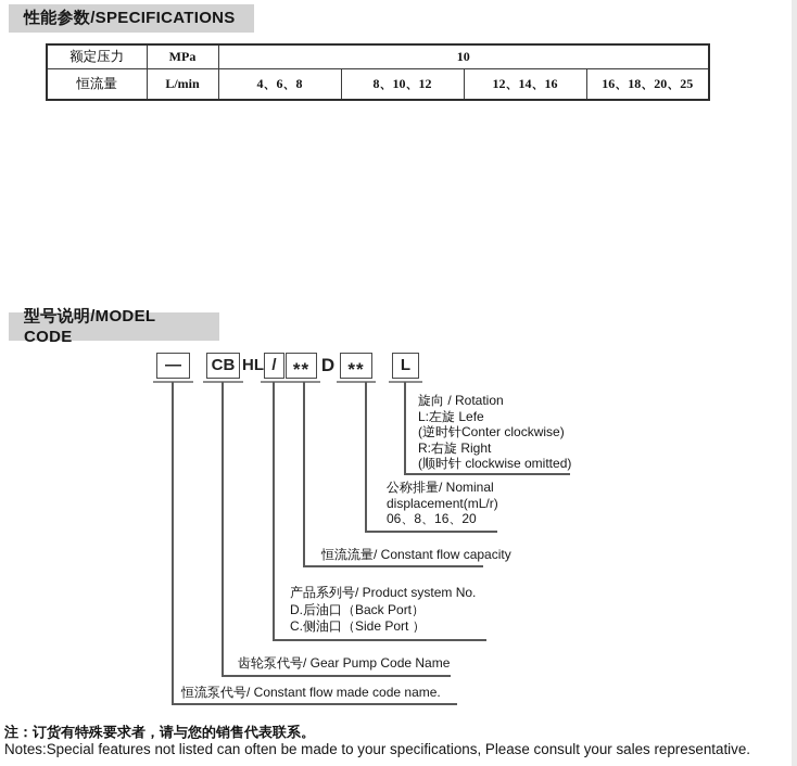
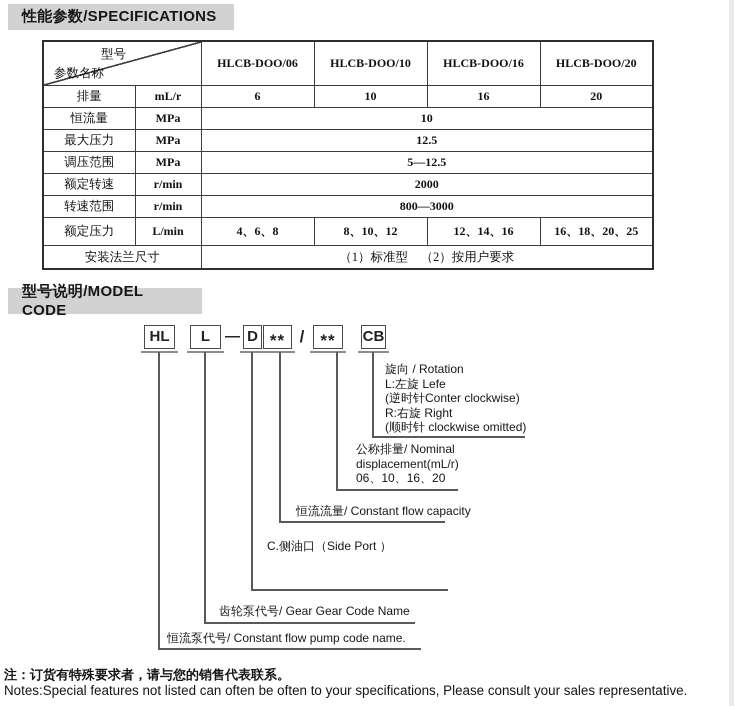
  性能参数/SPECIFICATIONS
+ 型号 参数名称	HLCB-DOO/06	HLCB-DOO/10	HLCB-DOO/16	HLCB-DOO/20
+ 排量	mL/r	6	10	16	20
- 额定压力	MPa	10
+ 恒流量	MPa	10
+ 最大压力	MPa	12.5
+ 调压范围	MPa	5—12.5
+ 额定转速	r/min	2000
+ 转速范围	r/min	800—3000
- 恒流量	L/min	4、6、8	8、10、12	12、14、16	16、18、20、25
+ 额定压力	L/min	4、6、8	8、10、12	12、14、16	16、18、20、25
+ 安装法兰尺寸	（1）标准型 （2）按用户要求
  型号说明/MODEL CODE
- —
+ HL
- CB
+ L
- HL
+ —
- /
+ D
  **
- D
+ /
  **
- L
+ CB
  旋向 / Rotation
  L:左旋 Lefe
  (逆时针Conter clockwise)
  R:右旋 Right
  (顺时针 clockwise omitted)
  公称排量/ Nominal
  displacement(mL/r)
- 06、8、16、20
+ 06、10、16、20
  恒流流量/ Constant flow capacity
- 产品系列号/ Product system No.
- D.后油口（Back Port）
  C.侧油口（Side Port ）
- 齿轮泵代号/ Gear Pump Code Name
+ 齿轮泵代号/ Gear Gear Code Name
- 恒流泵代号/ Constant flow made code name.
+ 恒流泵代号/ Constant flow pump code name.
  注：订货有特殊要求者，请与您的销售代表联系。
- Notes:Special features not listed can often be made to your specifications, Please consult your sales representative.
+ Notes:Special features not listed can often be often to your specifications, Please consult your sales representative.
